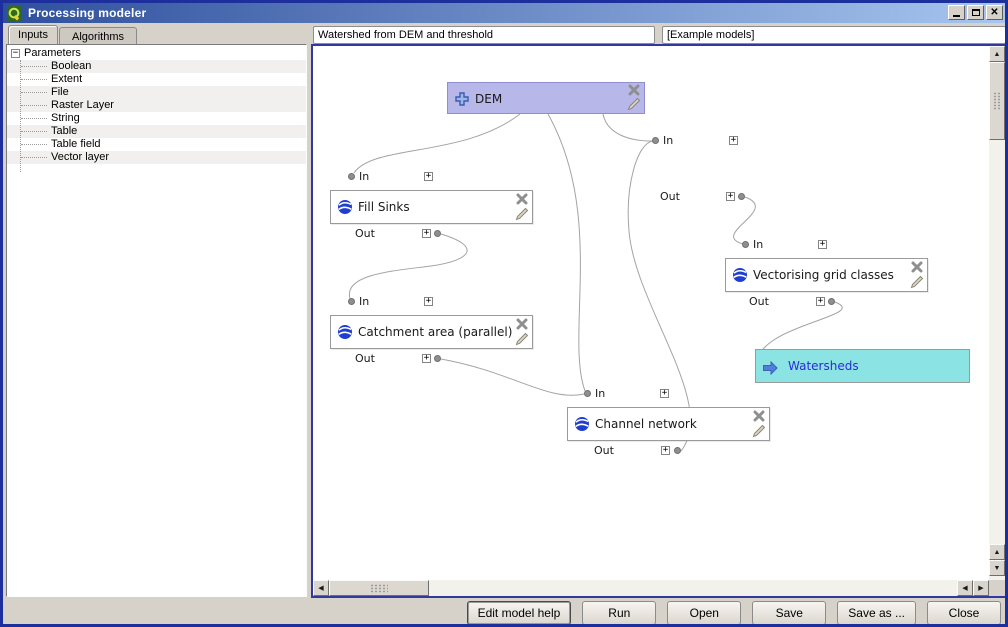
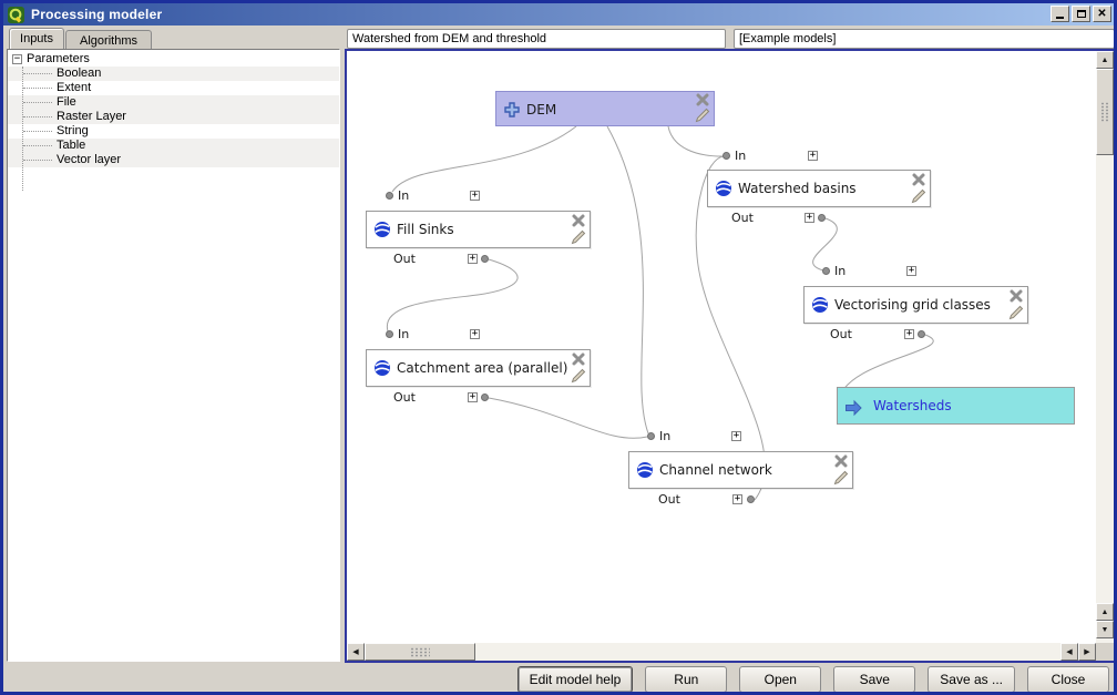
  Processing modeler
  ✕
  Inputs
  Algorithms
  − Parameters
  Boolean
  Extent
  File
  Raster Layer
  String
  Table
- Table field
  Vector layer
  Watershed from DEM and threshold
  [Example models]
  DEM
  In
  +
  Fill Sinks
  Out
  +
  In
  +
+ Watershed basins
  Out
  +
  In
  +
  Vectorising grid classes
  Out
  +
  In
  +
  Catchment area (parallel)
  Out
  +
  Watersheds
  In
  +
  Channel network
  Out
  +
  Edit model help
  Run
  Open
  Save
  Save as ...
  Close
